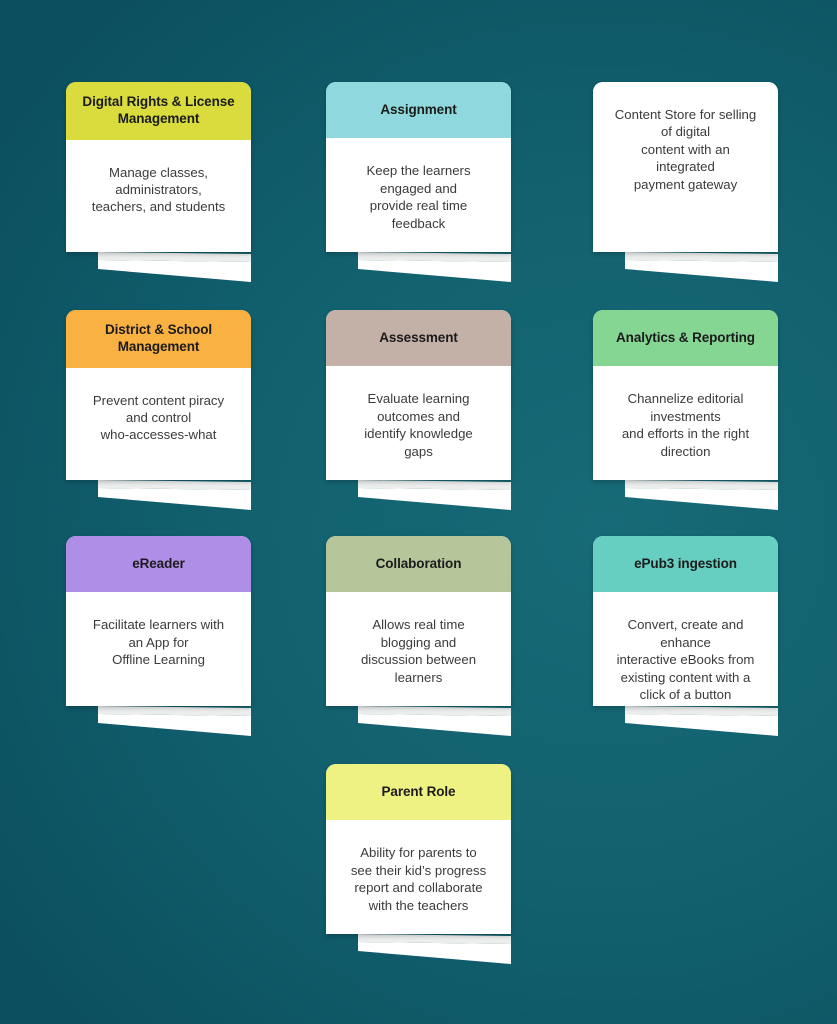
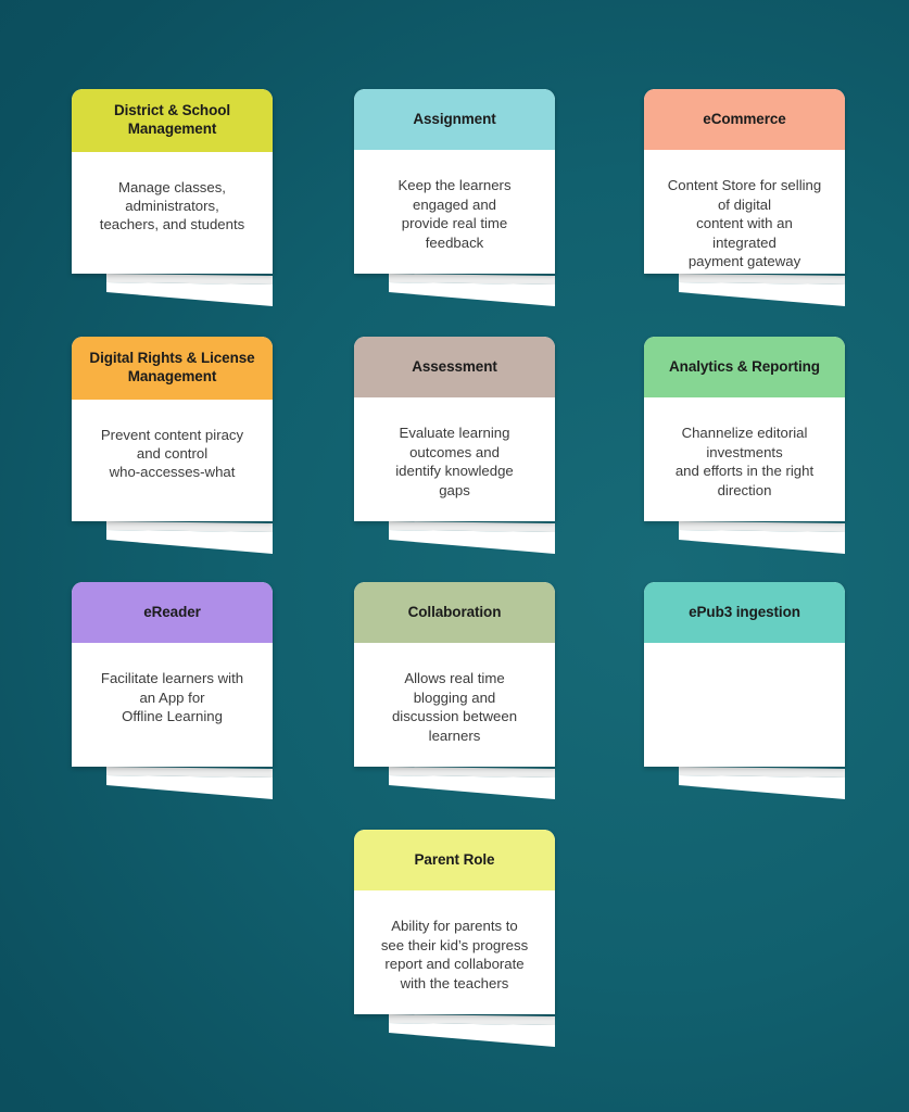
- Digital Rights & License Management
+ District & School Management
  Manage classes,
  administrators,
  teachers, and students
  Assignment
  Keep the learners
  engaged and
  provide real time
  feedback
+ eCommerce
  Content Store for selling
  of digital
  content with an
  integrated
  payment gateway
- District & School Management
+ Digital Rights & License Management
  Prevent content piracy
  and control
  who-accesses-what
  Assessment
  Evaluate learning
  outcomes and
  identify knowledge
  gaps
  Analytics & Reporting
  Channelize editorial
  investments
  and efforts in the right
  direction
  eReader
  Facilitate learners with
  an App for
  Offline Learning
  Collaboration
  Allows real time
  blogging and
  discussion between
  learners
  ePub3 ingestion
- Convert, create and
- enhance
- interactive eBooks from
- existing content with a
- click of a button
  Parent Role
  Ability for parents to
  see their kid’s progress
  report and collaborate
  with the teachers
